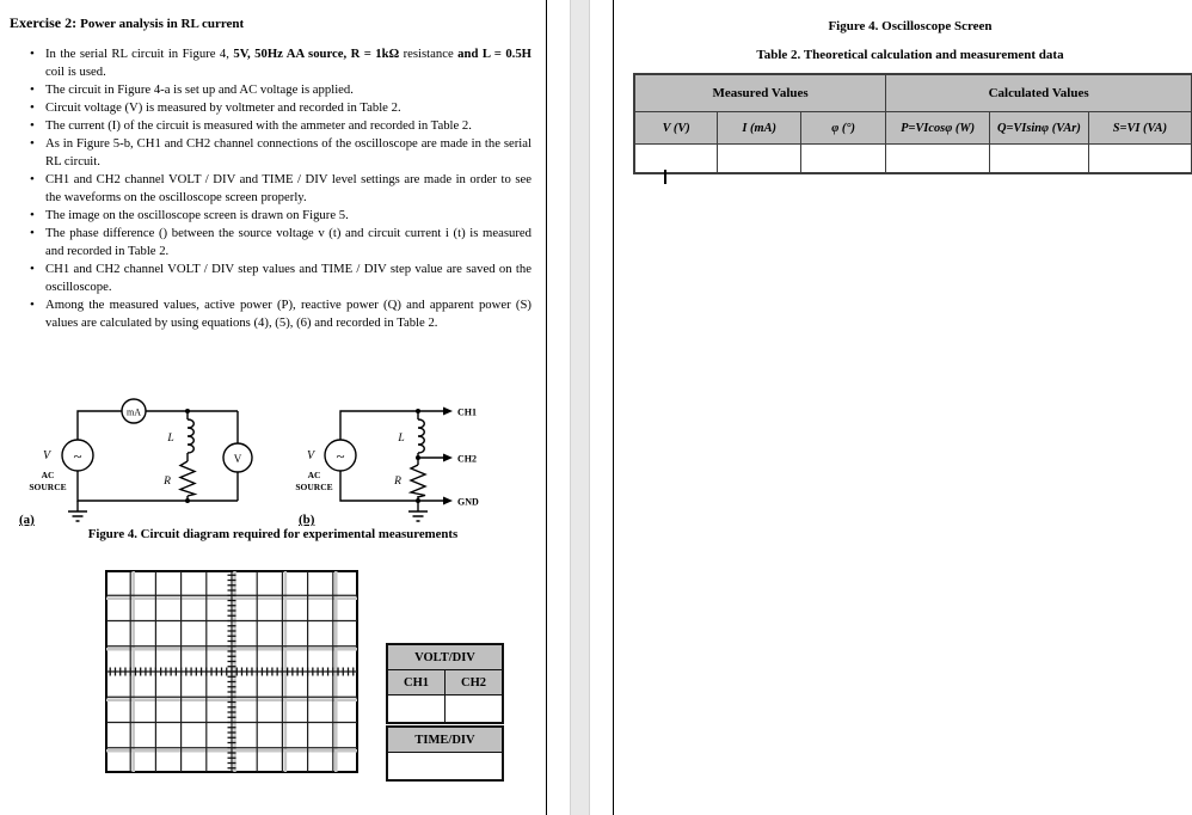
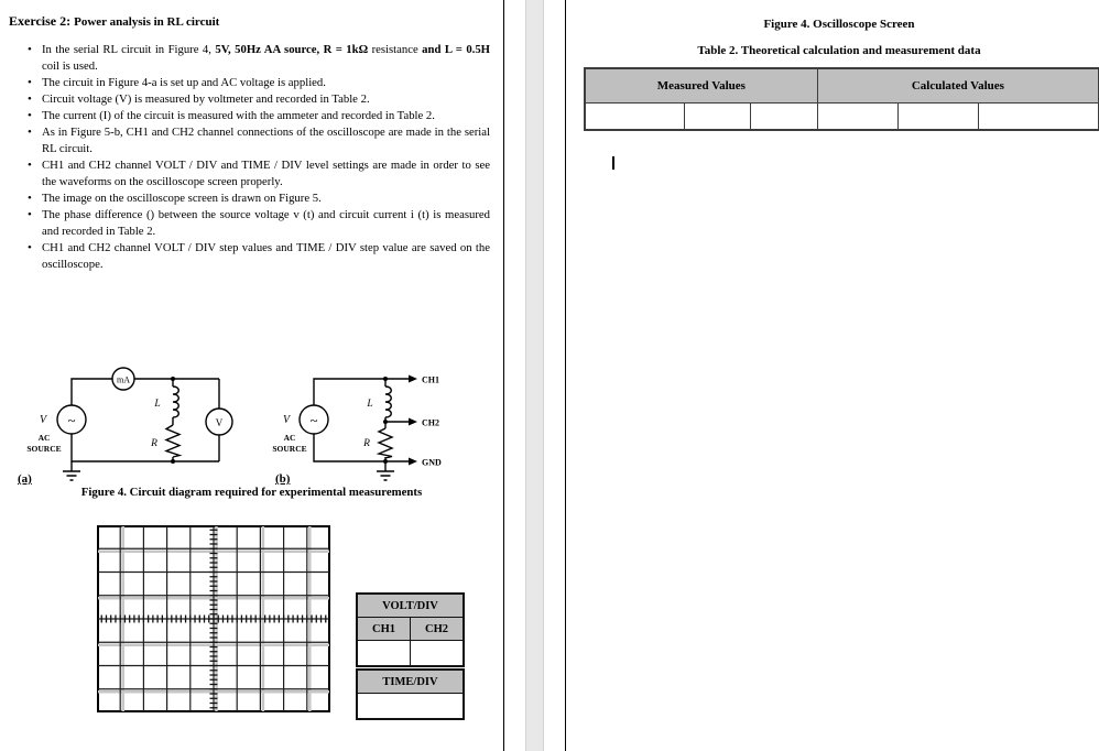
- Exercise 2: Power analysis in RL current
+ Exercise 2: Power analysis in RL circuit
  In the serial RL circuit in Figure 4, 5V, 50Hz AA source, R = 1kΩ resistance and L = 0.5H coil is used.
  The circuit in Figure 4-a is set up and AC voltage is applied.
  Circuit voltage (V) is measured by voltmeter and recorded in Table 2.
  The current (I) of the circuit is measured with the ammeter and recorded in Table 2.
  As in Figure 5-b, CH1 and CH2 channel connections of the oscilloscope are made in the serial RL circuit.
  CH1 and CH2 channel VOLT / DIV and TIME / DIV level settings are made in order to see the waveforms on the oscilloscope screen properly.
  The image on the oscilloscope screen is drawn on Figure 5.
  The phase difference () between the source voltage v (t) and circuit current i (t) is measured and recorded in Table 2.
  CH1 and CH2 channel VOLT / DIV step values and TIME / DIV step value are saved on the oscilloscope.
- Among the measured values, active power (P), reactive power (Q) and apparent power (S) values are calculated by using equations (4), (5), (6) and recorded in Table 2.
  ~
  V
  AC
  SOURCE
  mA
  L
  R
  V
  (a)
  ~
  V
  AC
  SOURCE
  L
  R
  CH1
  CH2
  GND
  (b)
  Figure 4. Circuit diagram required for experimental measurements
  VOLT/DIV
  CH1	CH2
  TIME/DIV
  Figure 4. Oscilloscope Screen
  Table 2. Theoretical calculation and measurement data
  Measured Values	Calculated Values
- V (V)	I (mA)	φ (°)	P=VIcosφ (W)	Q=VIsinφ (VAr)	S=VI (VA)
